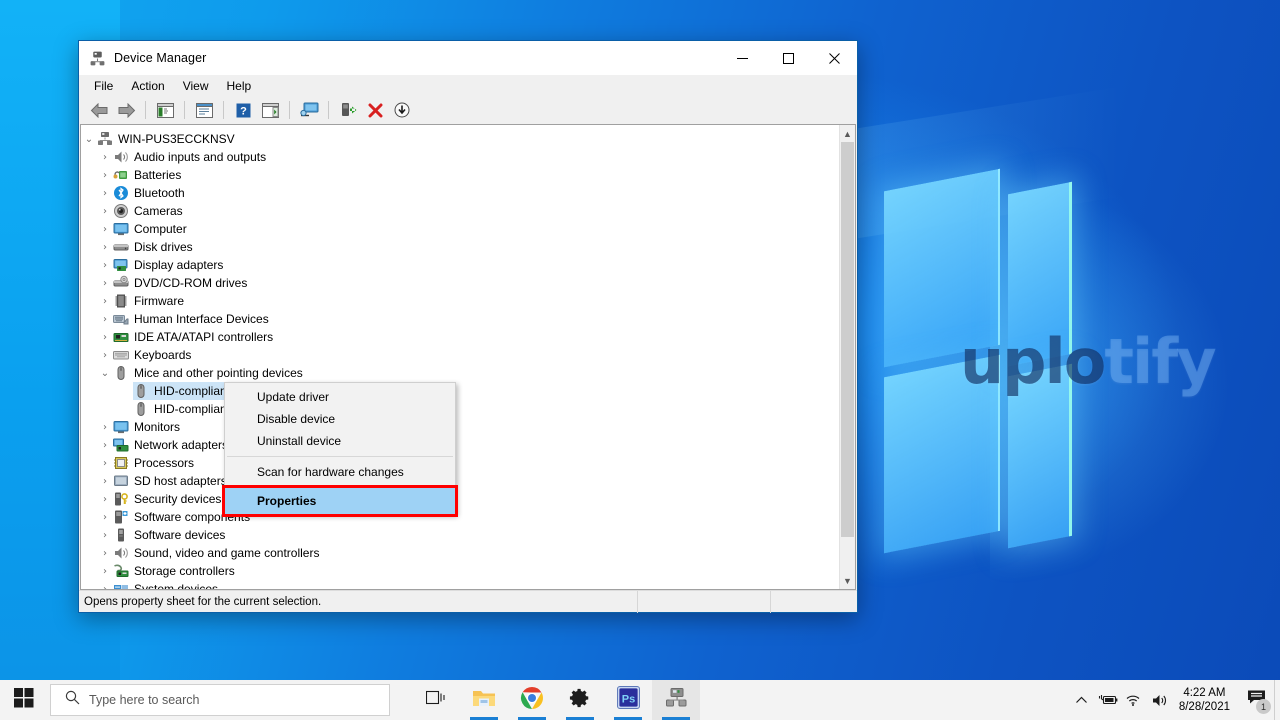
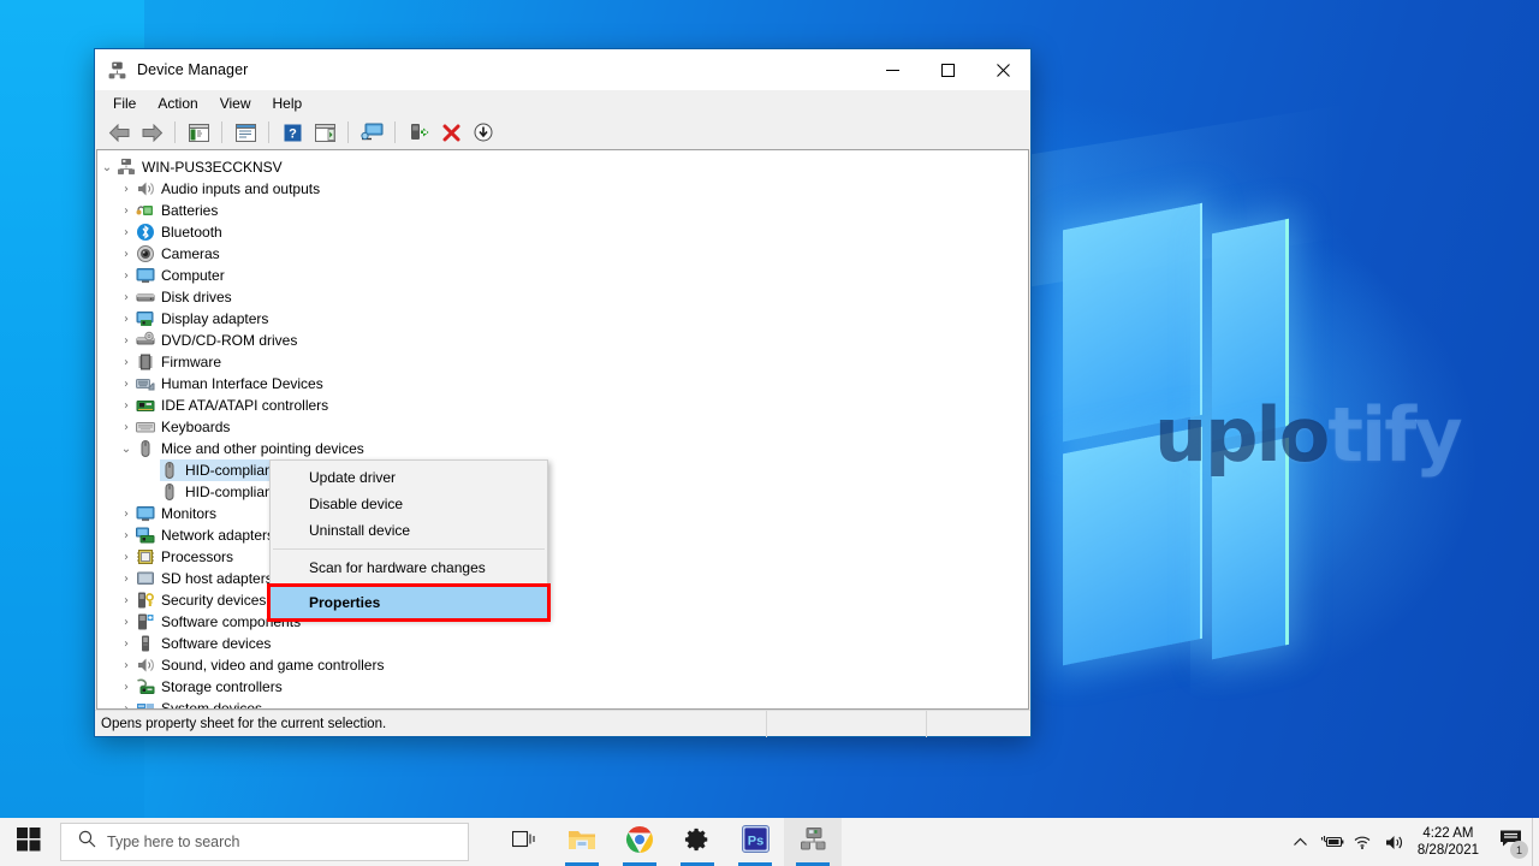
  uplotify
  Device Manager
  File
  Action
  View
  Help
  ?
  ⌄
  WIN-PUS3ECCKNSV
  ›
  Audio inputs and outputs
  ›
  Batteries
  ›
  Bluetooth
  ›
  Cameras
  ›
  Computer
  ›
  Disk drives
  ›
  Display adapters
  ›
  DVD/CD-ROM drives
  ›
  Firmware
  ›
  Human Interface Devices
  ›
  IDE ATA/ATAPI controllers
  ›
  Keyboards
  ⌄
  Mice and other pointing devices
  ›
  Monitors
  ›
  Network adapter
  ›
  Processors
  ›
  SD host adapter
  ›
  Security devices
  ›
  Software components
  ›
  Software devices
  ›
  Sound, video and game controllers
  ›
  Storage controllers
- ▲
- ▼
  Opens property sheet for the current selection.
  Update driver
  Disable device
  Uninstall device
  Scan for hardware changes
  Properties
  Type here to search
  Ps
  4:22 AM
  8/28/2021
  1
